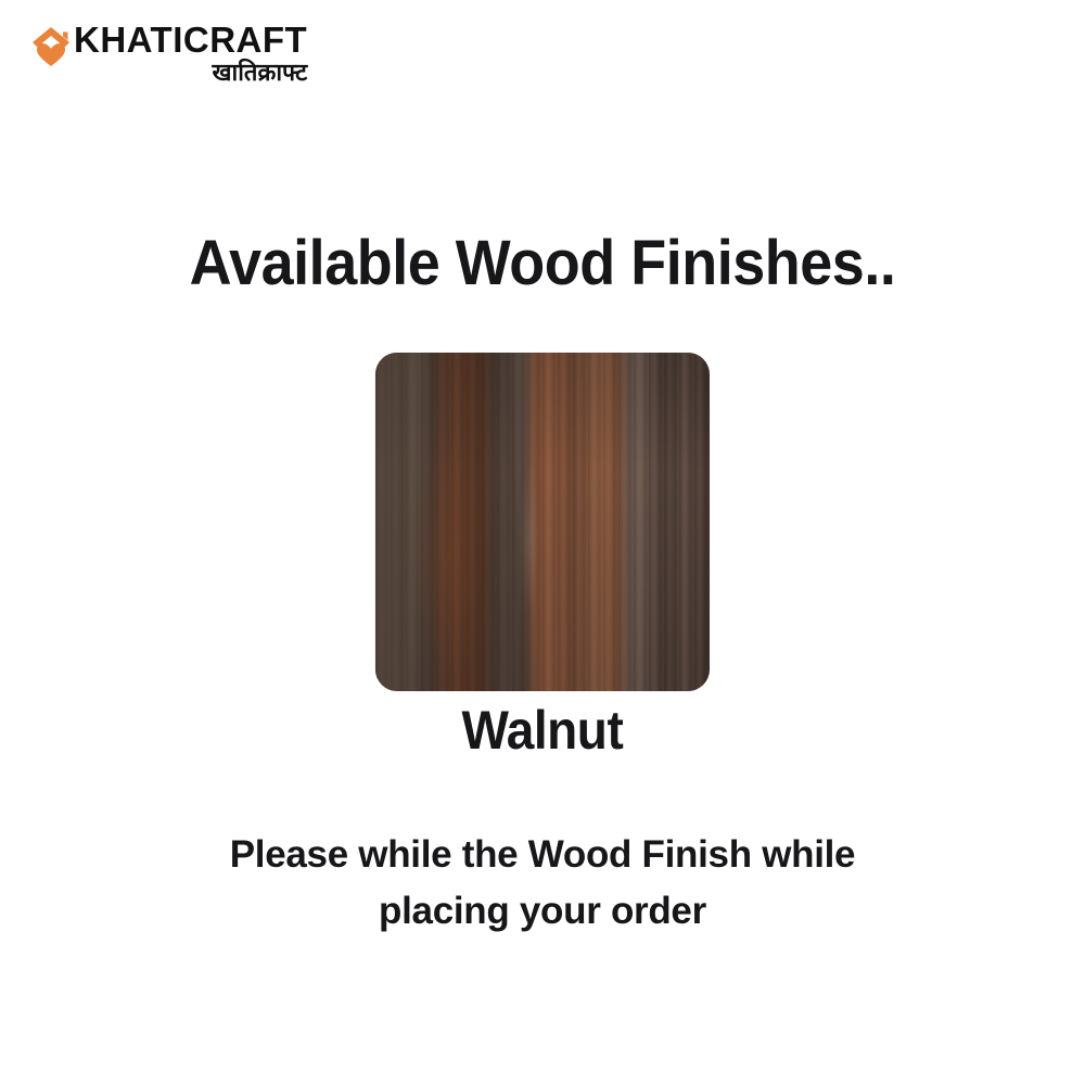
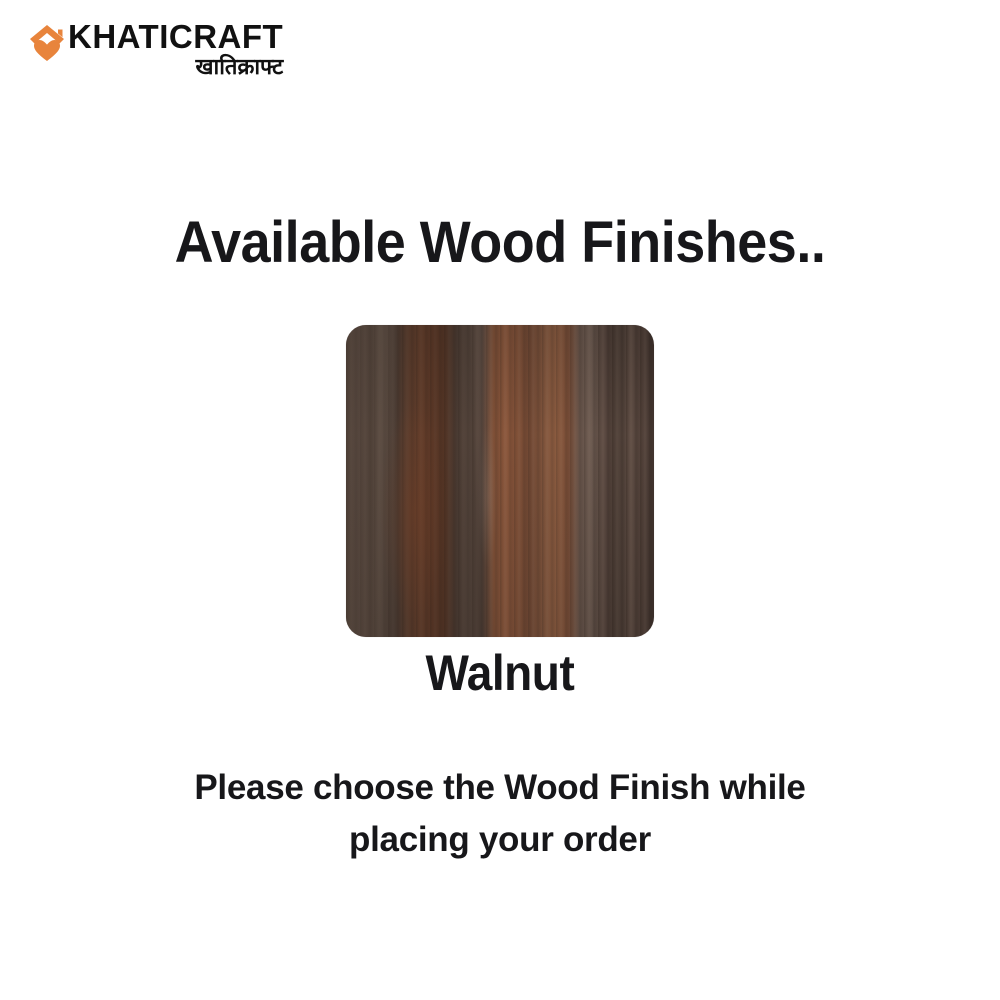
  KHATICRAFT
  खातिक्राफ्ट
  Available Wood Finishes..
  Walnut
- Please while the Wood Finish while
+ Please choose the Wood Finish while
  placing your order
